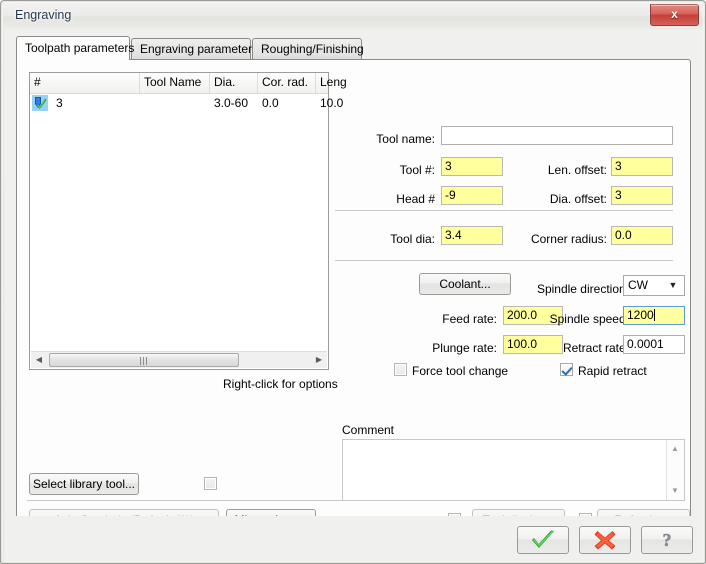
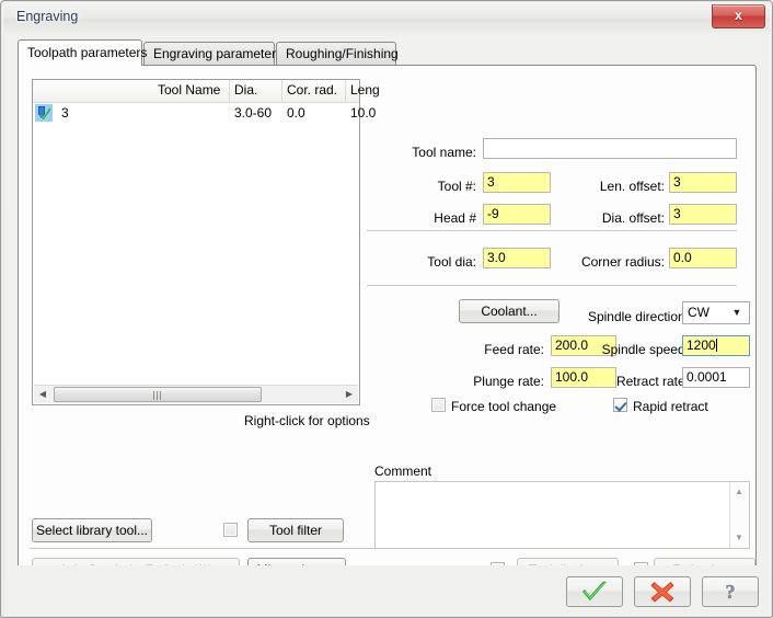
  Engraving
  x
  Toolpath parameters
  Engraving parameter
  Roughing/Finishing
- #
  Tool Name
  Dia.
  Cor. rad.
  Leng
  3
  3.0-60
  0.0
  10.0
  ◀
  ▶
  Right-click for option
  Tool name:
  Tool #:
  3
  Len. offset:
  3
  Head #
  -9
  Dia. offset:
  3
  Tool dia:
- 3.4
+ 3.0
  Corner radius:
  0.0
  Coolant...
  Spindle directio
  CW
  ▼
  Feed rate:
  200.0
  Spindle spee
  1200
  Plunge rate:
  100.0
  Retract rat
  0.0001
  Force tool change
  Rapid retract
  Comment
  ▲
  ▼
  Select library tool...
+ Tool filter
  ?
